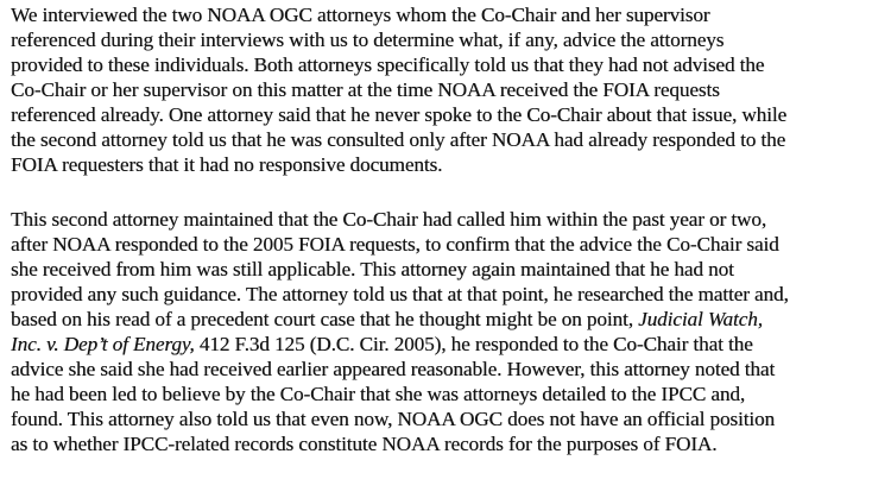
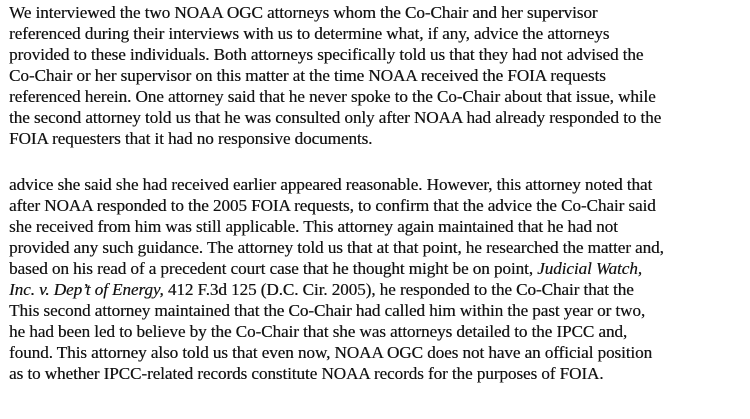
  We interviewed the two NOAA OGC attorneys whom the Co-Chair and her supervisor
  referenced during their interviews with us to determine what, if any, advice the attorneys
  provided to these individuals. Both attorneys specifically told us that they had not advised the
  Co-Chair or her supervisor on this matter at the time NOAA received the FOIA requests
- referenced already. One attorney said that he never spoke to the Co-Chair about that issue, while
+ referenced herein. One attorney said that he never spoke to the Co-Chair about that issue, while
  the second attorney told us that he was consulted only after NOAA had already responded to the
  FOIA requesters that it had no responsive documents.
- This second attorney maintained that the Co-Chair had called him within the past year or two,
+ advice she said she had received earlier appeared reasonable. However, this attorney noted that
  after NOAA responded to the 2005 FOIA requests, to confirm that the advice the Co-Chair said
  she received from him was still applicable. This attorney again maintained that he had not
  provided any such guidance. The attorney told us that at that point, he researched the matter and,
  based on his read of a precedent court case that he thought might be on point, Judicial Watch,
  Inc. v. Dep’t of Energy, 412 F.3d 125 (D.C. Cir. 2005), he responded to the Co-Chair that the
- advice she said she had received earlier appeared reasonable. However, this attorney noted that
+ This second attorney maintained that the Co-Chair had called him within the past year or two,
  he had been led to believe by the Co-Chair that she was attorneys detailed to the IPCC and,
  found. This attorney also told us that even now, NOAA OGC does not have an official position
  as to whether IPCC-related records constitute NOAA records for the purposes of FOIA.
